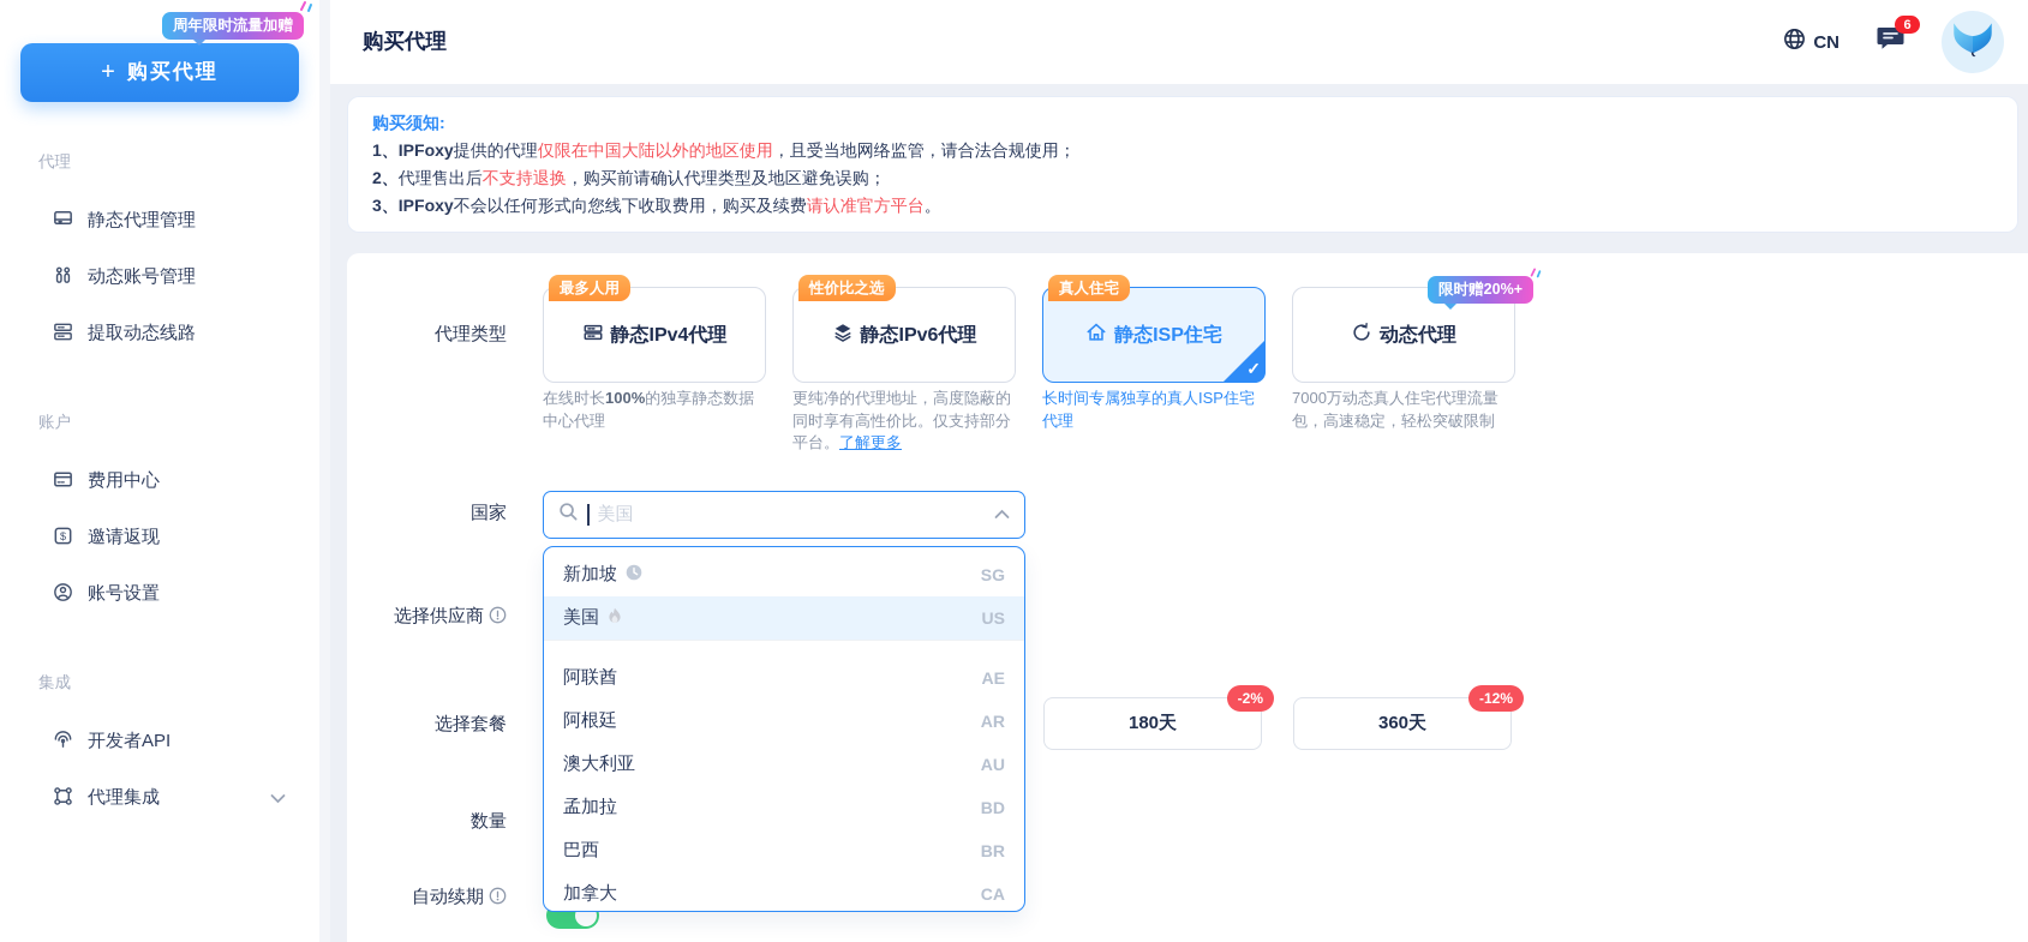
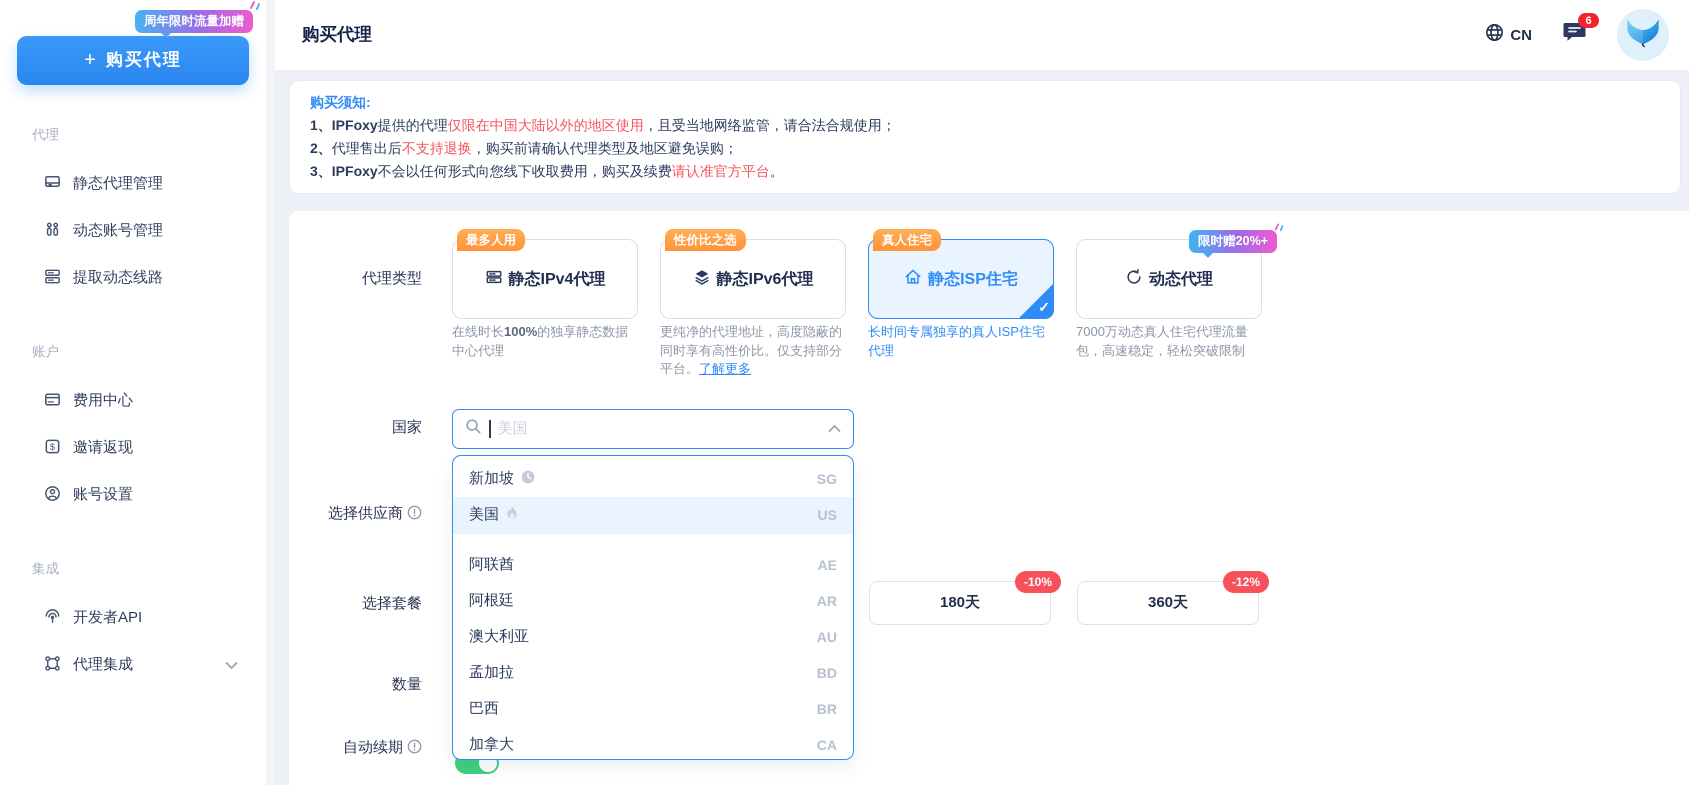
  周年限时流量加赠
  +
  购买代理
  代理
  静态代理管理
  动态账号管理
  提取动态线路
  账户
  费用中心
  $
  邀请返现
  账号设置
  集成
  开发者API
  代理集成
  购买代理
  CN
  6
  购买须知:
  1、IPFoxy提供的代理仅限在中国大陆以外的地区使用，且受当地网络监管，请合法合规使用；
  2、代理售出后不支持退换，购买前请确认代理类型及地区避免误购；
  3、IPFoxy不会以任何形式向您线下收取费用，购买及续费请认准官方平台。
  代理类型
  最多人用
  静态IPv4代理
  性价比之选
  静态IPv6代理
  真人住宅
  静态ISP住宅
  ✓
  限时赠20%+
  动态代理
  在线时长100%的独享静态数据中心代理
  更纯净的代理地址，高度隐蔽的同时享有高性价比。仅支持部分平台。了解更多
  长时间专属独享的真人ISP住宅代理
  7000万动态真人住宅代理流量包，高速稳定，轻松突破限制
  国家
  美国
  新加坡
  SG
  美国
  US
  阿联酋
  AE
  阿根廷
  AR
  澳大利亚
  AU
  孟加拉
  BD
  巴西
  BR
  加拿大
  CA
  选择供应商
  选择套餐
  180天
- -2%
+ -10%
  360天
  -12%
  数量
  自动续期
